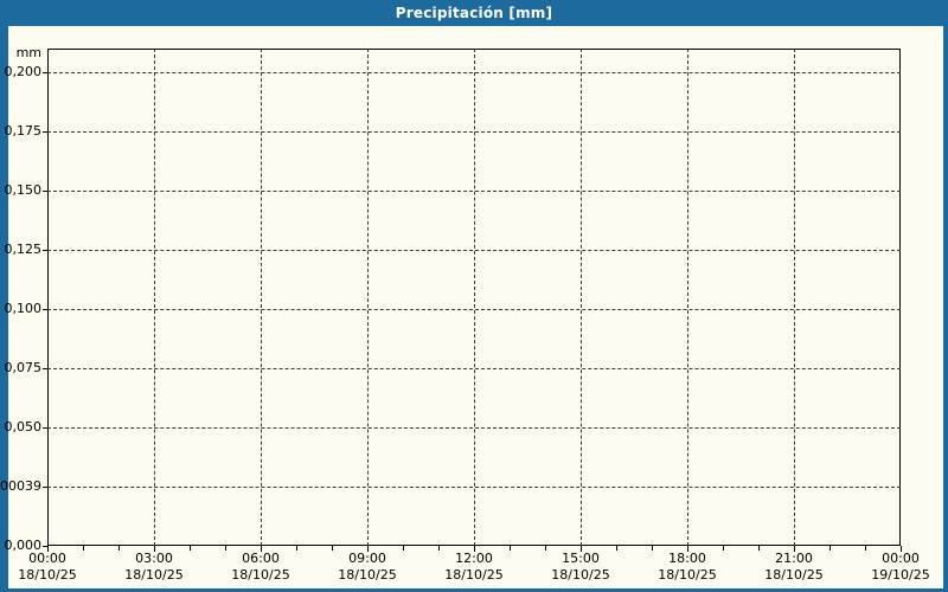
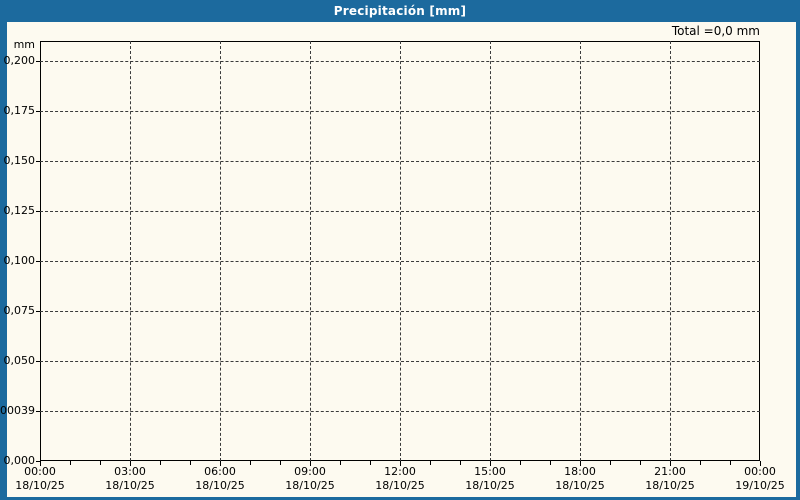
  Precipitación [mm]
+ Total =0,0 mm
  mm
  0,000
  00039
  0,050
  0,075
  0,100
  0,125
  0,150
  0,175
  0,200
  00:00
  18/10/25
  03:00
  18/10/25
  06:00
  18/10/25
  09:00
  18/10/25
  12:00
  18/10/25
  15:00
  18/10/25
  18:00
  18/10/25
  21:00
  18/10/25
  00:00
  19/10/25
